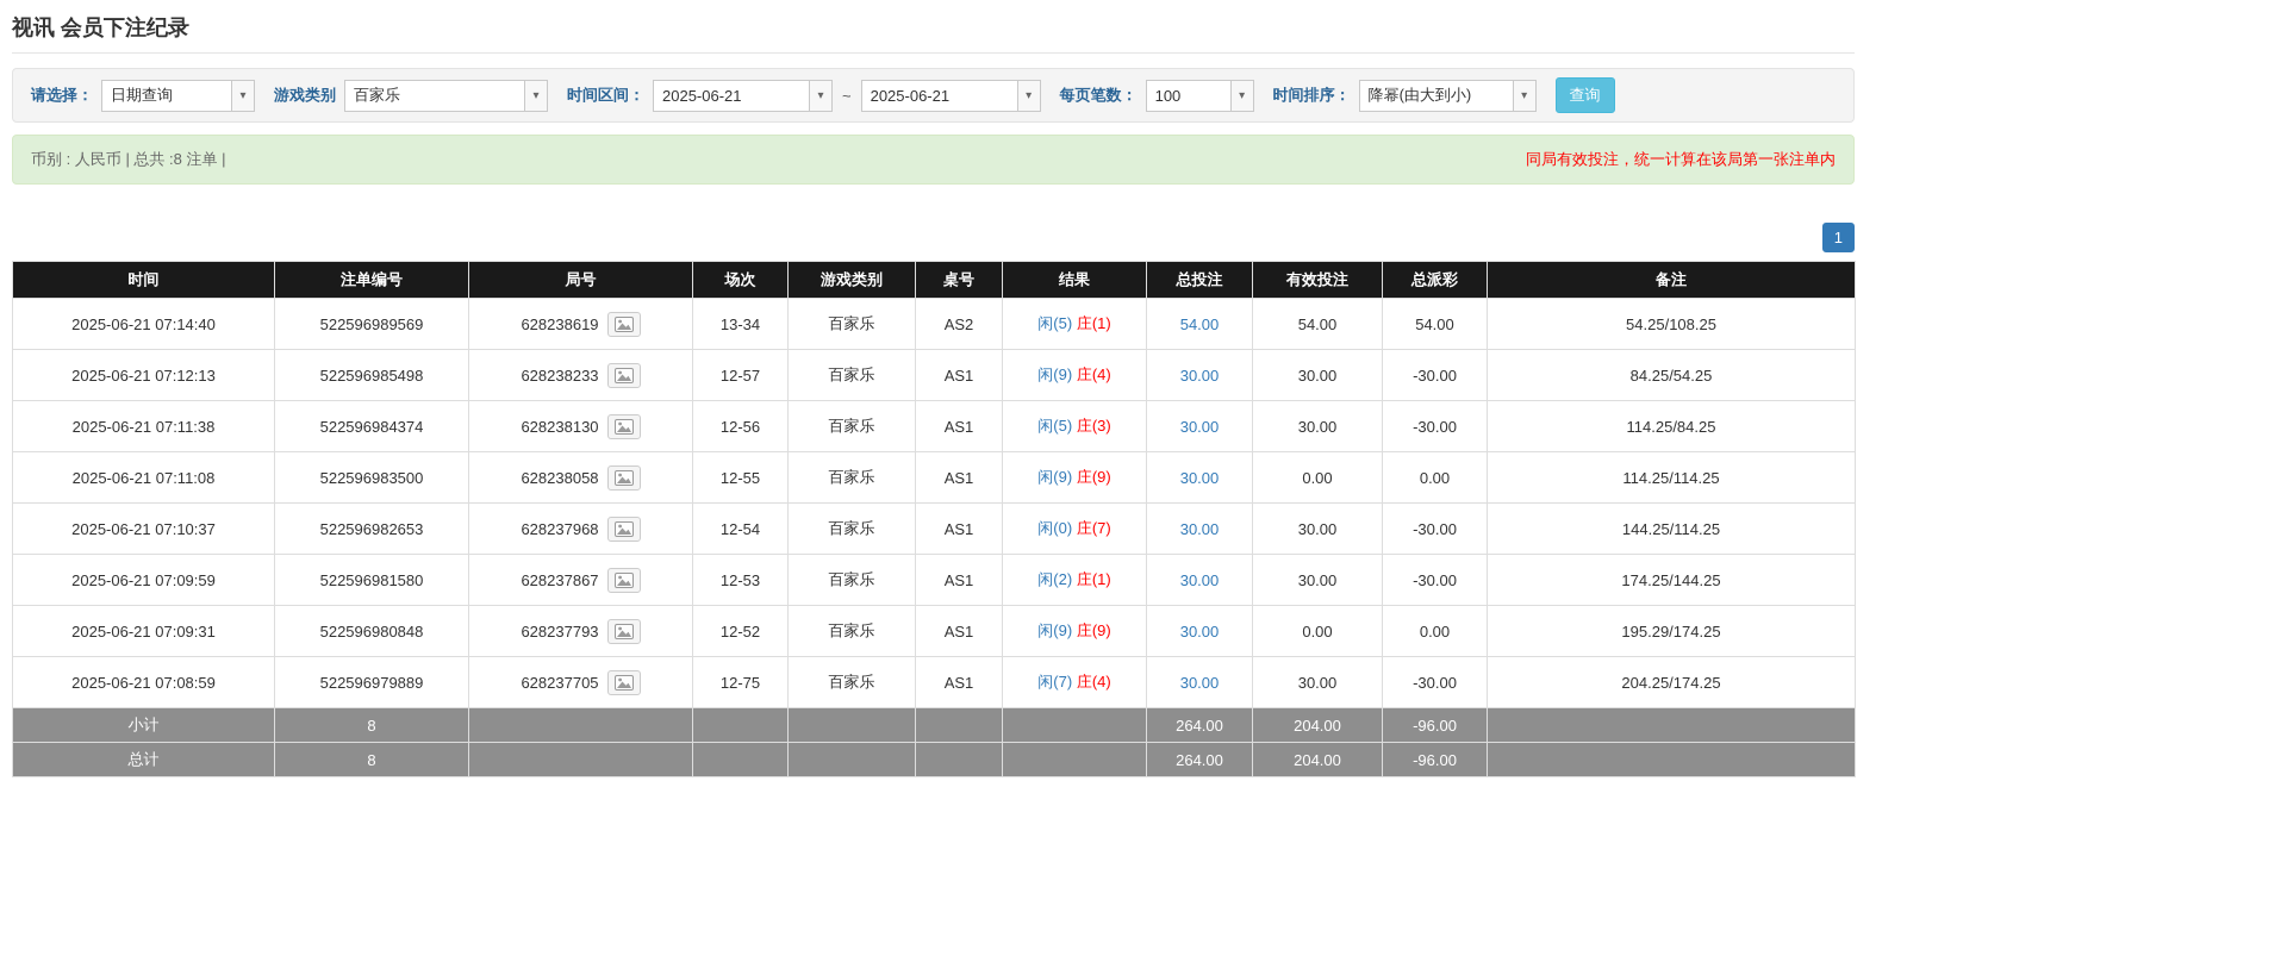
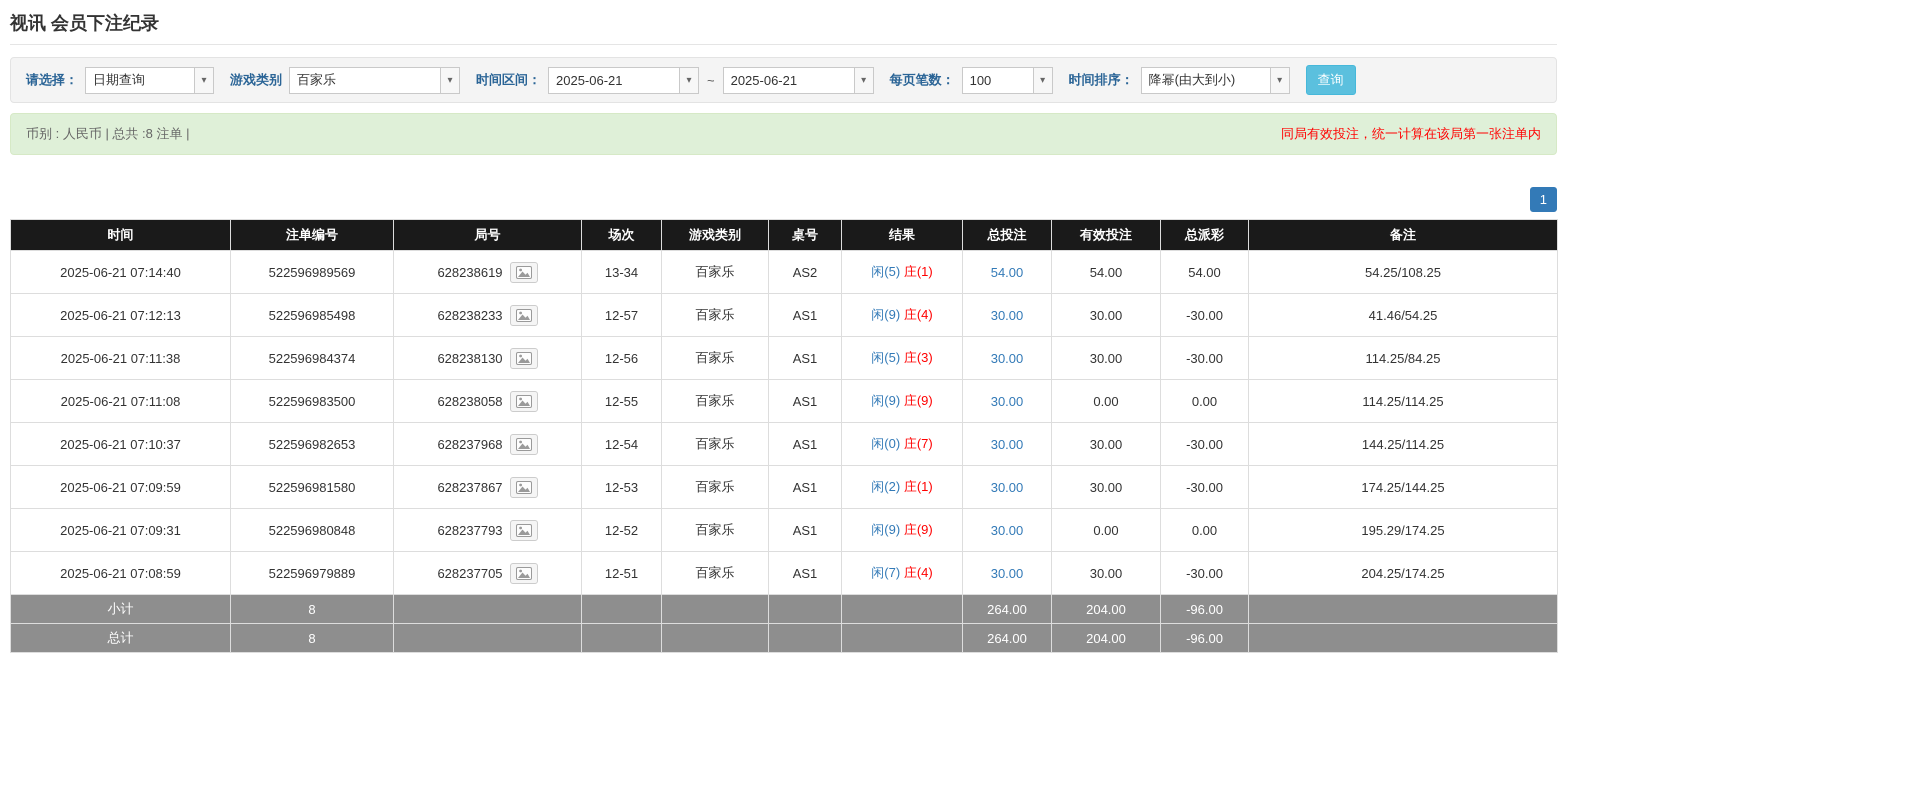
  视讯 会员下注纪录
  请选择：
  日期查询
  ▾
  游戏类别
  百家乐
  ▾
  时间区间：
  2025-06-21
  ▾
  ~
  2025-06-21
  ▾
  每页笔数：
  100
  ▾
  时间排序：
  降幂(由大到小)
  ▾
  查询
  币别 : 人民币 | 总共 :8 注单 |
  同局有效投注，统一计算在该局第一张注单内
  1
  时间	注单编号	局号	场次	游戏类别	桌号	结果	总投注	有效投注	总派彩	备注
  2025-06-21 07:14:40	522596989569	628238619	13-34	百家乐	AS2	闲(5) 庄(1)	54.00	54.00	54.00	54.25/108.25
- 2025-06-21 07:12:13	522596985498	628238233	12-57	百家乐	AS1	闲(9) 庄(4)	30.00	30.00	-30.00	84.25/54.25
+ 2025-06-21 07:12:13	522596985498	628238233	12-57	百家乐	AS1	闲(9) 庄(4)	30.00	30.00	-30.00	41.46/54.25
  2025-06-21 07:11:38	522596984374	628238130	12-56	百家乐	AS1	闲(5) 庄(3)	30.00	30.00	-30.00	114.25/84.25
  2025-06-21 07:11:08	522596983500	628238058	12-55	百家乐	AS1	闲(9) 庄(9)	30.00	0.00	0.00	114.25/114.25
  2025-06-21 07:10:37	522596982653	628237968	12-54	百家乐	AS1	闲(0) 庄(7)	30.00	30.00	-30.00	144.25/114.25
  2025-06-21 07:09:59	522596981580	628237867	12-53	百家乐	AS1	闲(2) 庄(1)	30.00	30.00	-30.00	174.25/144.25
  2025-06-21 07:09:31	522596980848	628237793	12-52	百家乐	AS1	闲(9) 庄(9)	30.00	0.00	0.00	195.29/174.25
- 2025-06-21 07:08:59	522596979889	628237705	12-75	百家乐	AS1	闲(7) 庄(4)	30.00	30.00	-30.00	204.25/174.25
+ 2025-06-21 07:08:59	522596979889	628237705	12-51	百家乐	AS1	闲(7) 庄(4)	30.00	30.00	-30.00	204.25/174.25
  小计	8						264.00	204.00	-96.00
  总计	8						264.00	204.00	-96.00
